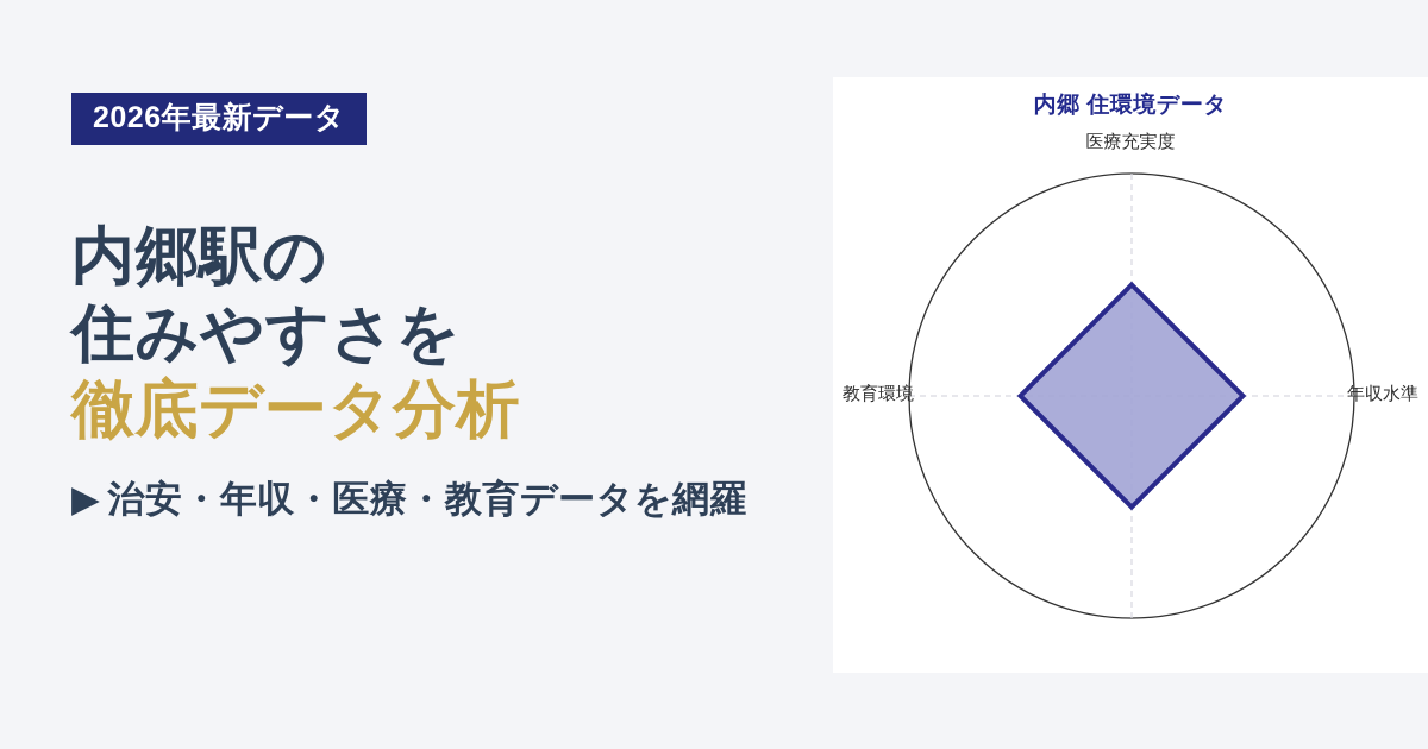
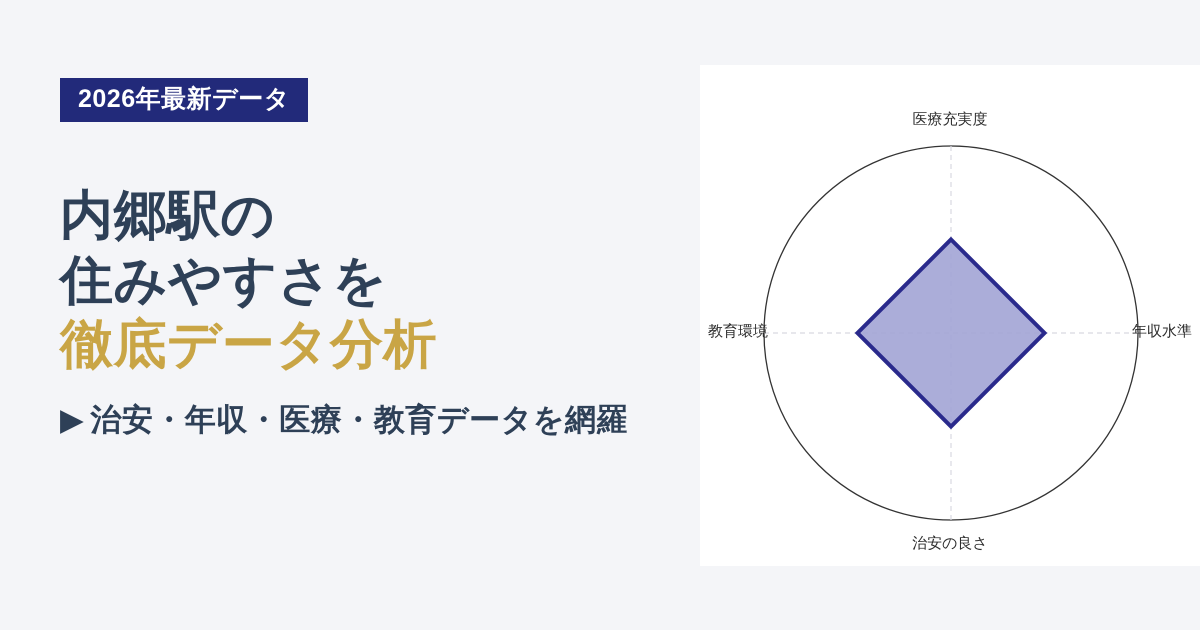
  2026年最新データ
  内郷駅の
  住みやすさを
  徹底データ分析
  ▶ 治安・年収・医療・教育データを網羅
- 内郷 住環境データ
  医療充実度
  年収水準
+ 治安の良さ
  教育環境
